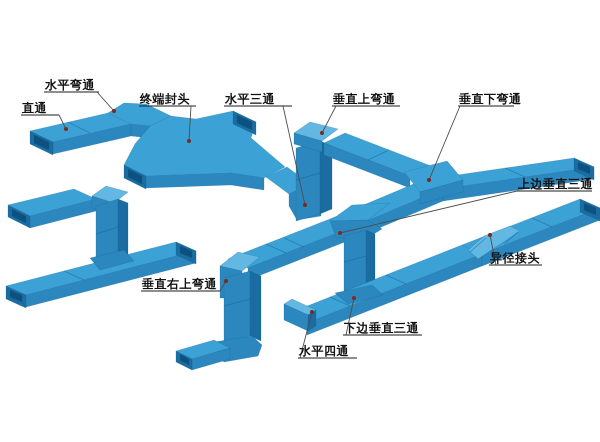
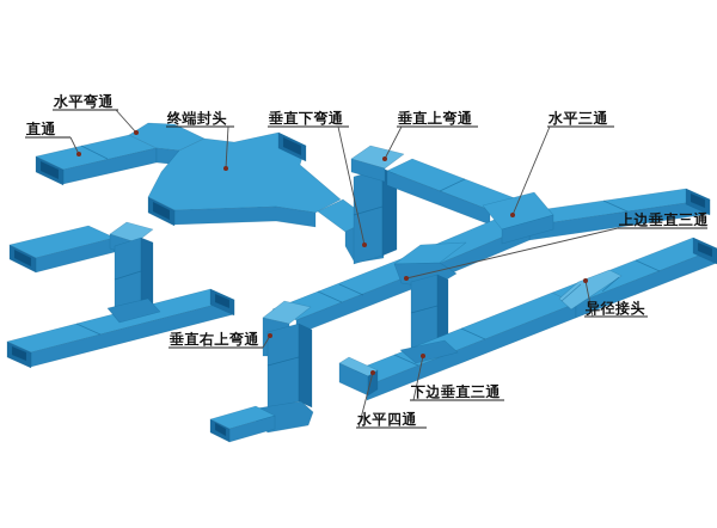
  直通
  水平弯通
  终端封头
- 水平三通
+ 垂直下弯通
  垂直上弯通
- 垂直下弯通
+ 水平三通
  上边垂直三通
  异径接头
  垂直右上弯通
  下边垂直三通
  水平四通
